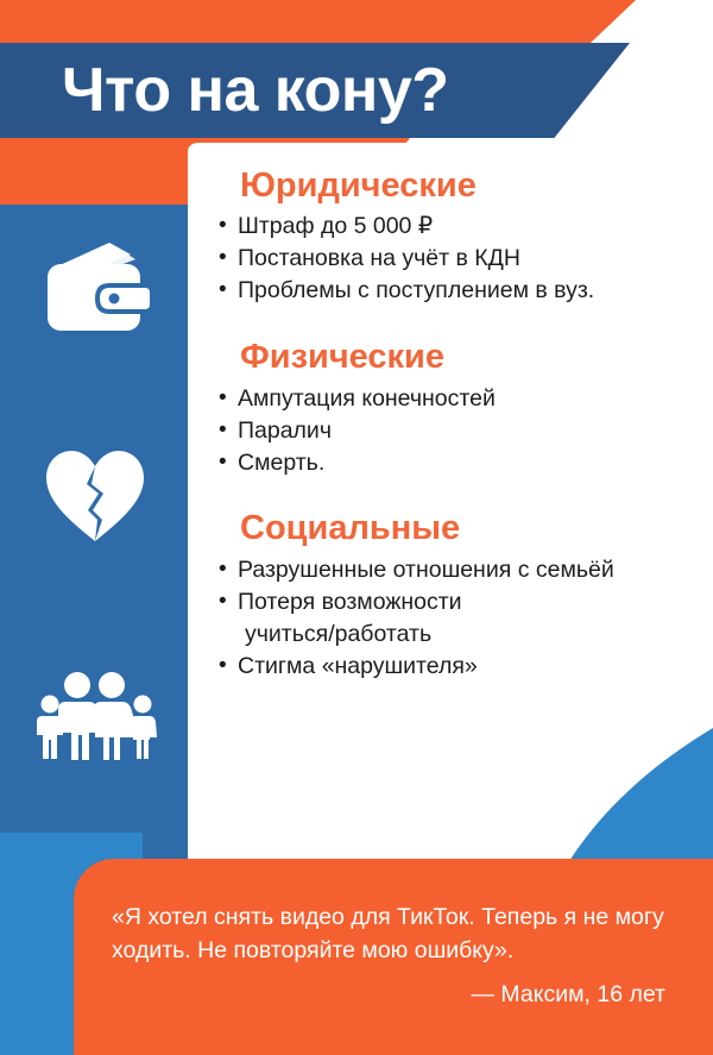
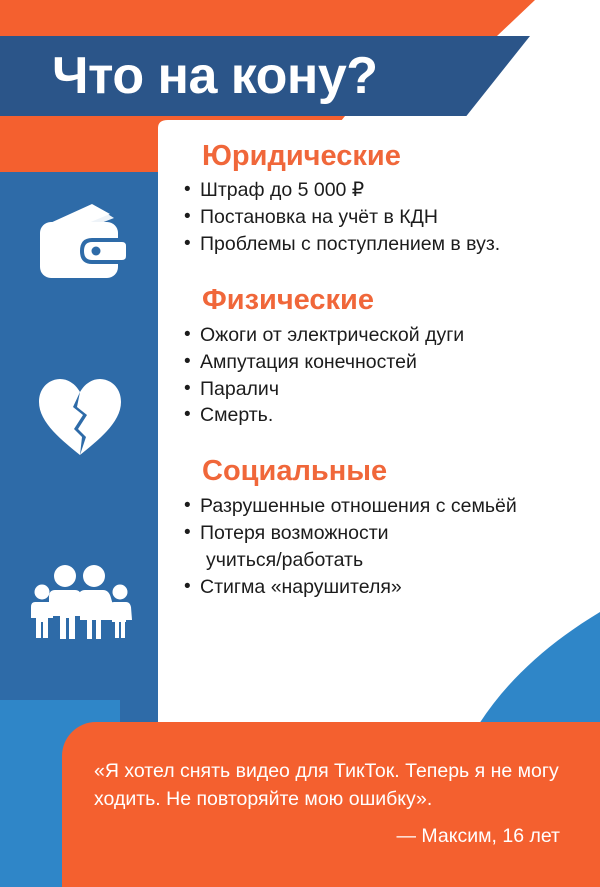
  Что на кону?
  Юридические
  Штраф до 5 000 ₽
  Постановка на учёт в КДН
  Проблемы с поступлением в вуз.
  Физические
+ Ожоги от электрической дуги
  Ампутация конечностей
  Паралич
  Смерть.
  Социальные
  Разрушенные отношения с семьёй
  Потеря возможности
  учиться/работать
  Стигма «нарушителя»
  «Я хотел снять видео для ТикТок. Теперь я не могу ходить. Не повторяйте мою ошибку».
  — Максим, 16 лет
